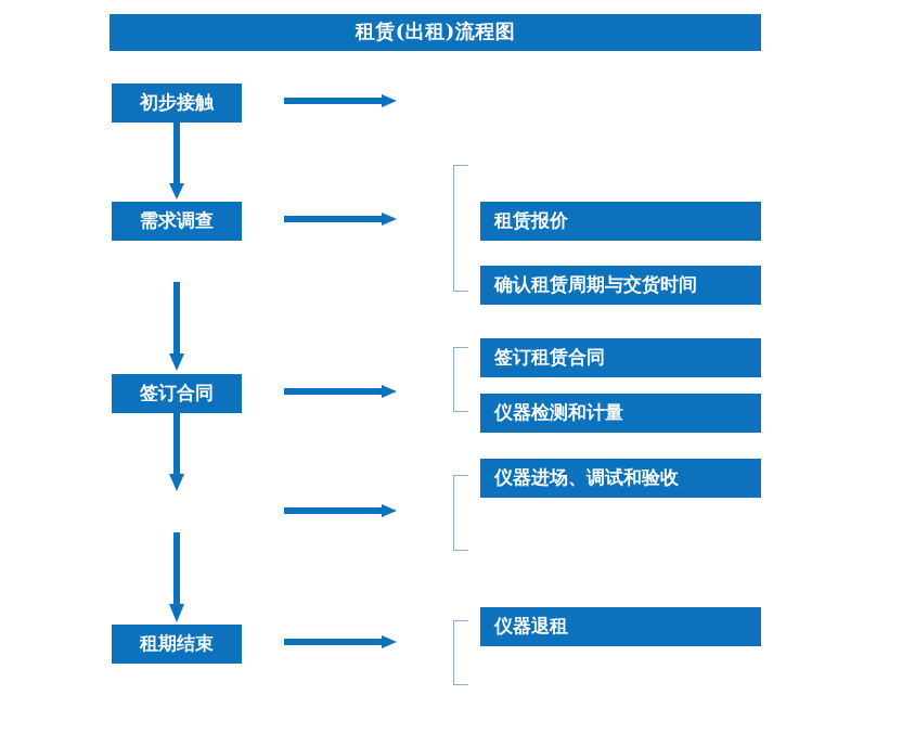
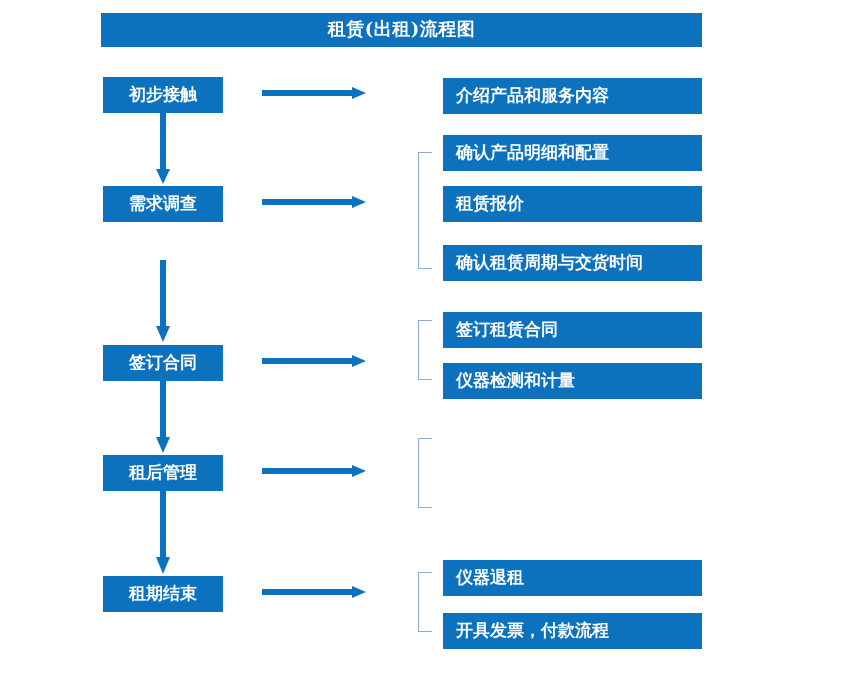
  租赁(出租)流程图
  初步接触
  需求调查
  签订合同
+ 租后管理
  租期结束
+ 介绍产品和服务内容
+ 确认产品明细和配置
  租赁报价
  确认租赁周期与交货时间
  签订租赁合同
  仪器检测和计量
- 仪器进场、调试和验收
  仪器退租
+ 开具发票，付款流程
